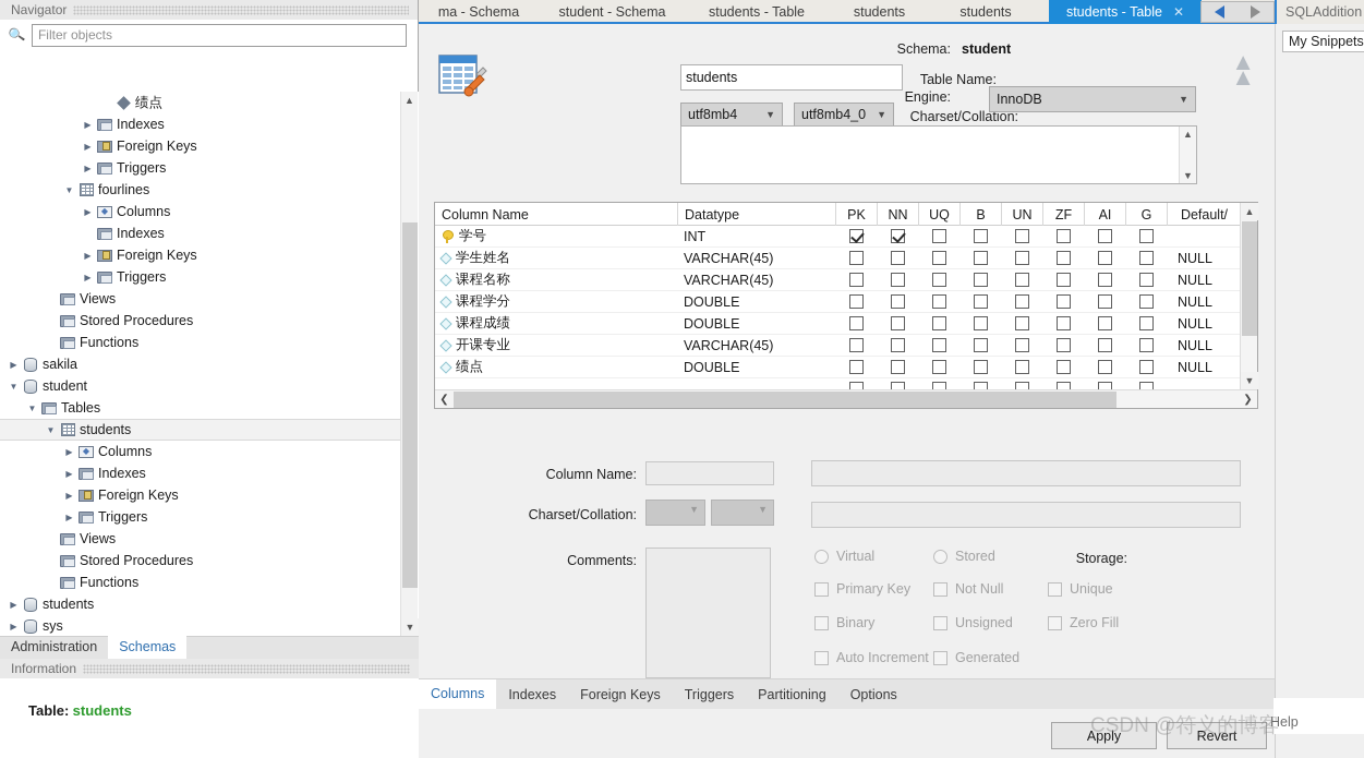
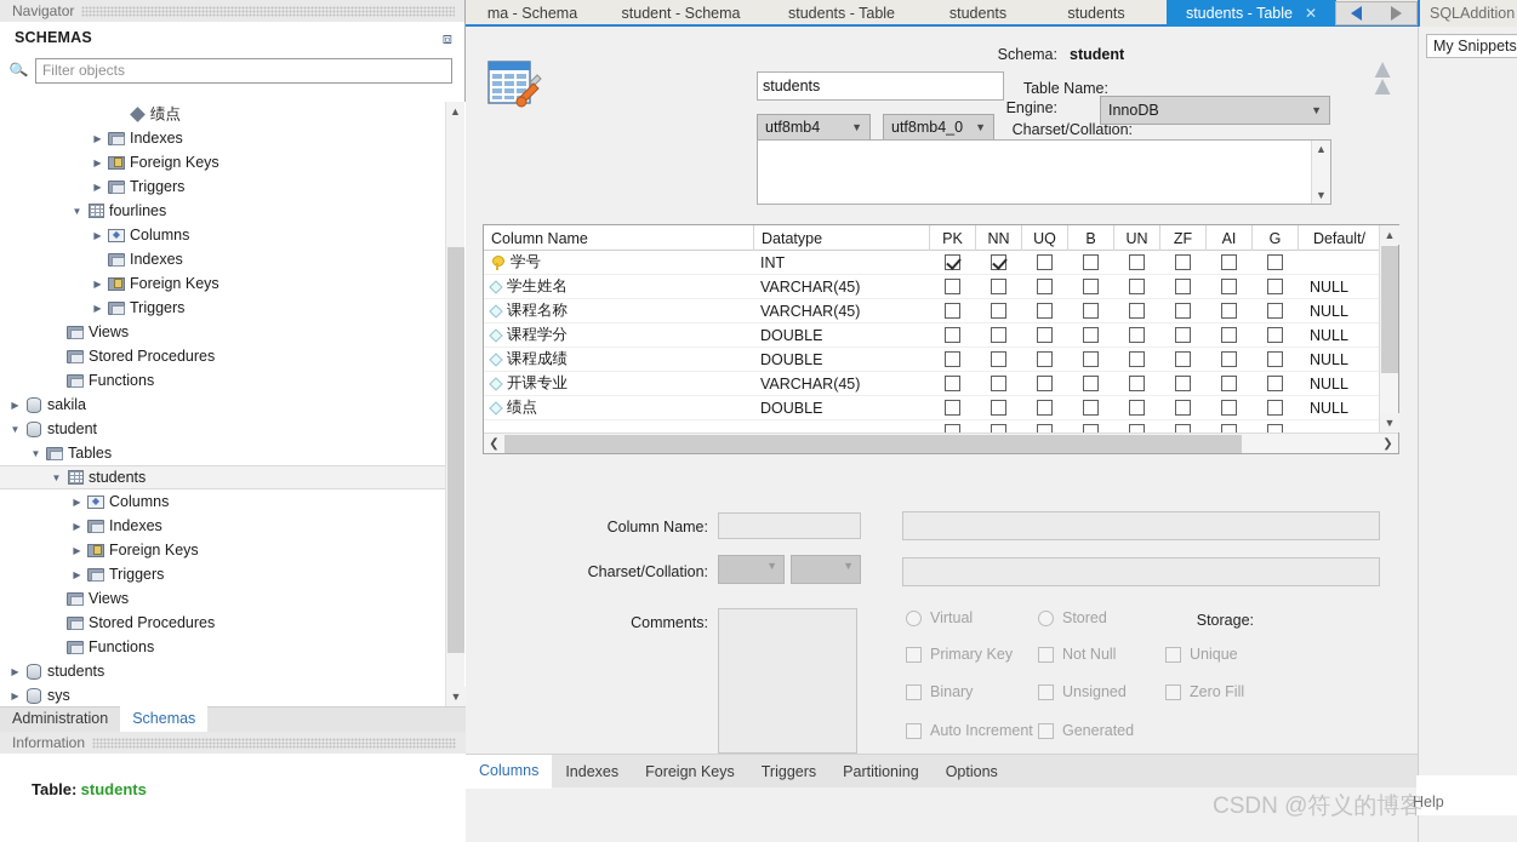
  Navigator
+ SCHEMAS
+ ⧈
  Filter objects
  绩点
  ▶
  Indexes
  ▶
  Foreign Keys
  ▶
  Triggers
  ▼
  fourlines
  ▶
  ◆
  Columns
  Indexes
  ▶
  Foreign Keys
  ▶
  Triggers
  Views
  Stored Procedures
  Functions
  ▶
  sakila
  ▼
  student
  ▼
  Tables
  ▼
  students
  ▶
  ◆
  Columns
  ▶
  Indexes
  ▶
  Foreign Keys
  ▶
  Triggers
  Views
  Stored Procedures
  Functions
  ▶
  students
  ▶
  sys
  ▲
  ▼
  Administration
  Schemas
  Information
  Table: students
  ma - Schema
  student - Schema
  students - Table
  students
  students
  students - Table
  ✕
  SQLAddition
  My Snippets
  Table Name:
  students
  Charset/Collation:
  utf8mb4
  ▼
  utf8mb4_0
  ▼
  Schema:
  student
  Engine:
  InnoDB
  ▼
  ▲
  ▼
  ▲
  ▲
  Column Name
  Datatype
  PK
  NN
  UQ
  B
  UN
  ZF
  AI
  G
  Default/
  学号
  INT
  学生姓名
  VARCHAR(45)
  NULL
  课程名称
  VARCHAR(45)
  NULL
  课程学分
  DOUBLE
  NULL
  课程成绩
  DOUBLE
  NULL
  开课专业
  VARCHAR(45)
  NULL
  绩点
  DOUBLE
  NULL
  ▲
  ▼
  ❮
  ❯
  Column Name:
  Charset/Collation:
  ▼
  ▼
  Comments:
  Storage:
  Virtual
  Stored
  Primary Key
  Not Null
  Unique
  Binary
  Unsigned
  Zero Fill
  Auto Increment
  Generated
  Columns
  Indexes
  Foreign Keys
  Triggers
  Partitioning
  Options
- Apply
- Revert
  Help
  CSDN @符义的博客
